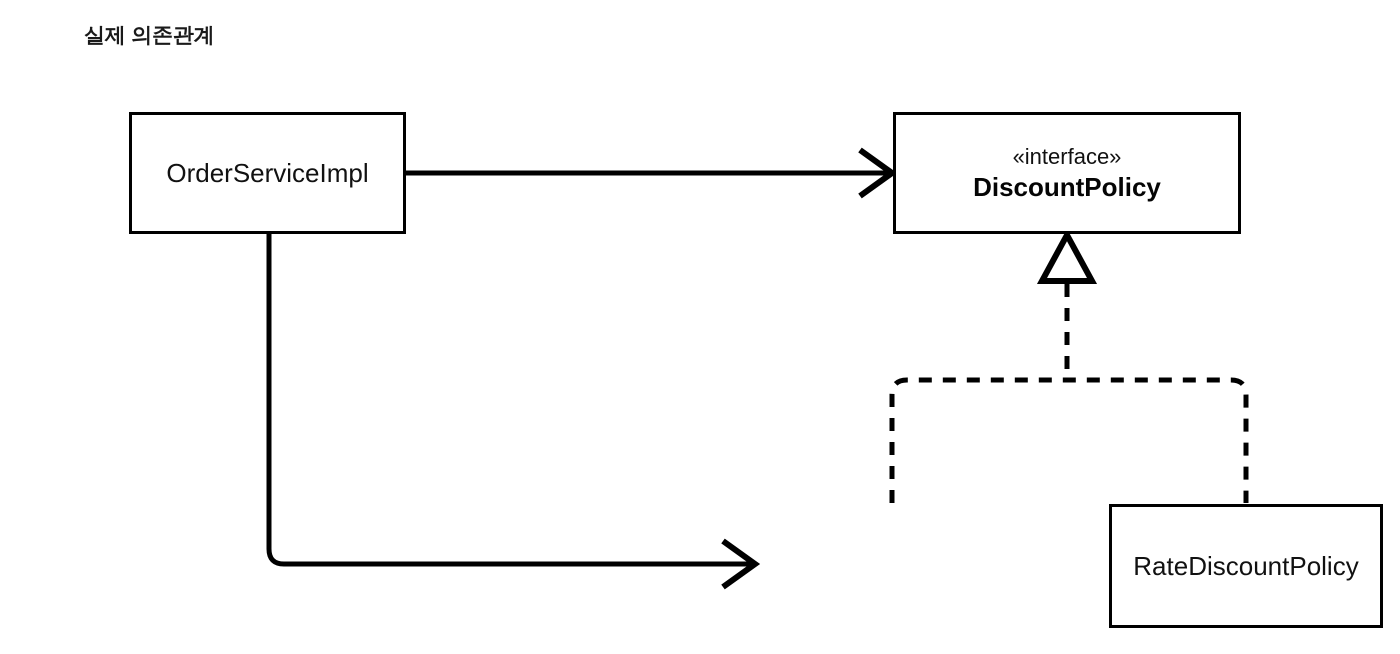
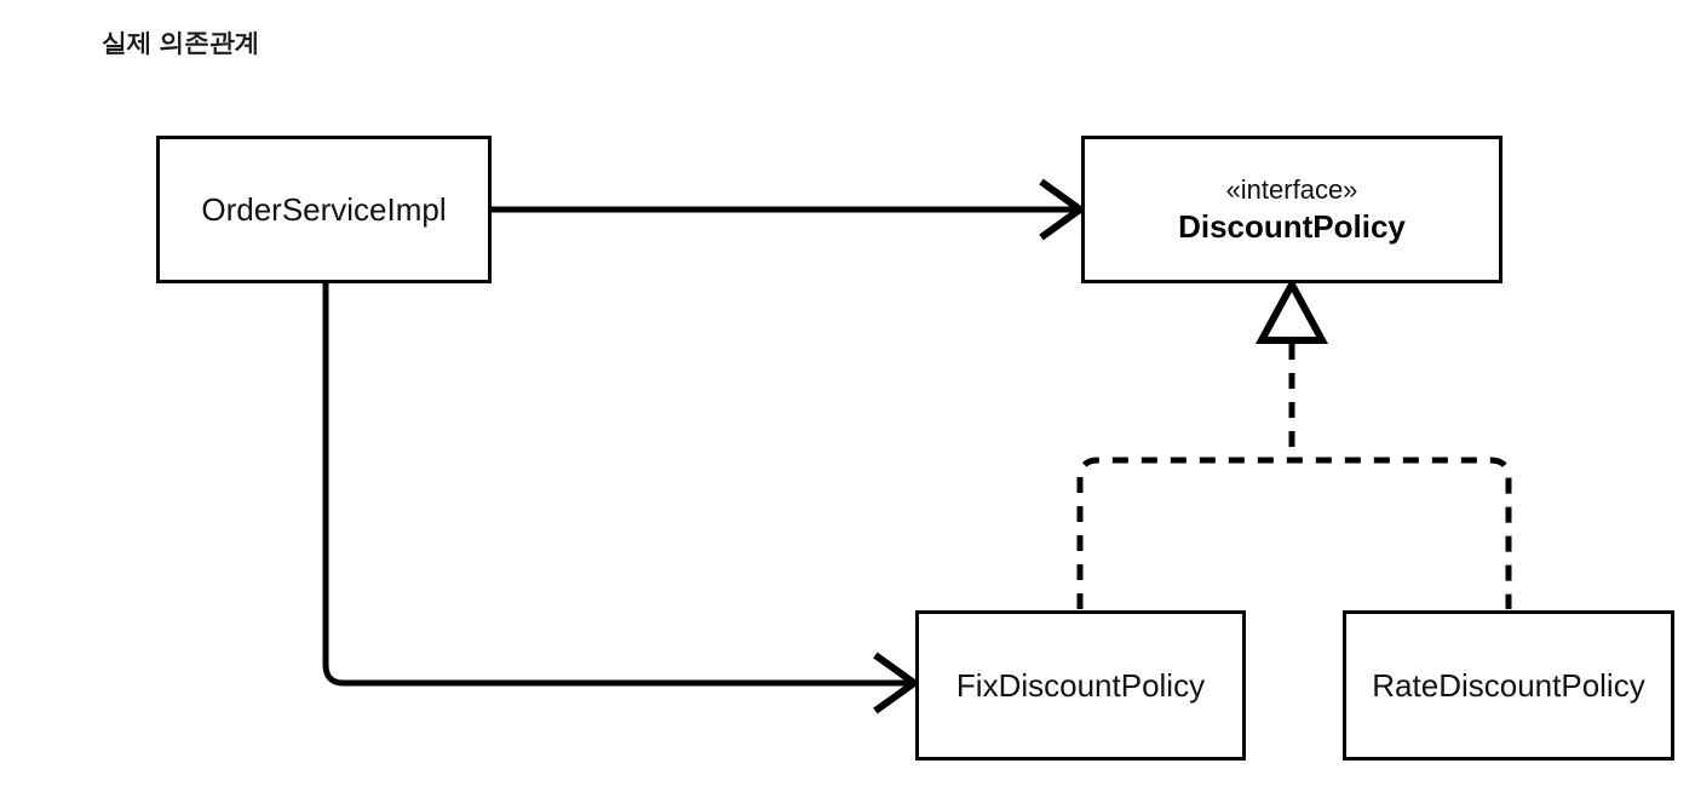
  실제 의존관계
  OrderServiceImpl
  «interface»
  DiscountPolicy
+ FixDiscountPolicy
  RateDiscountPolicy
